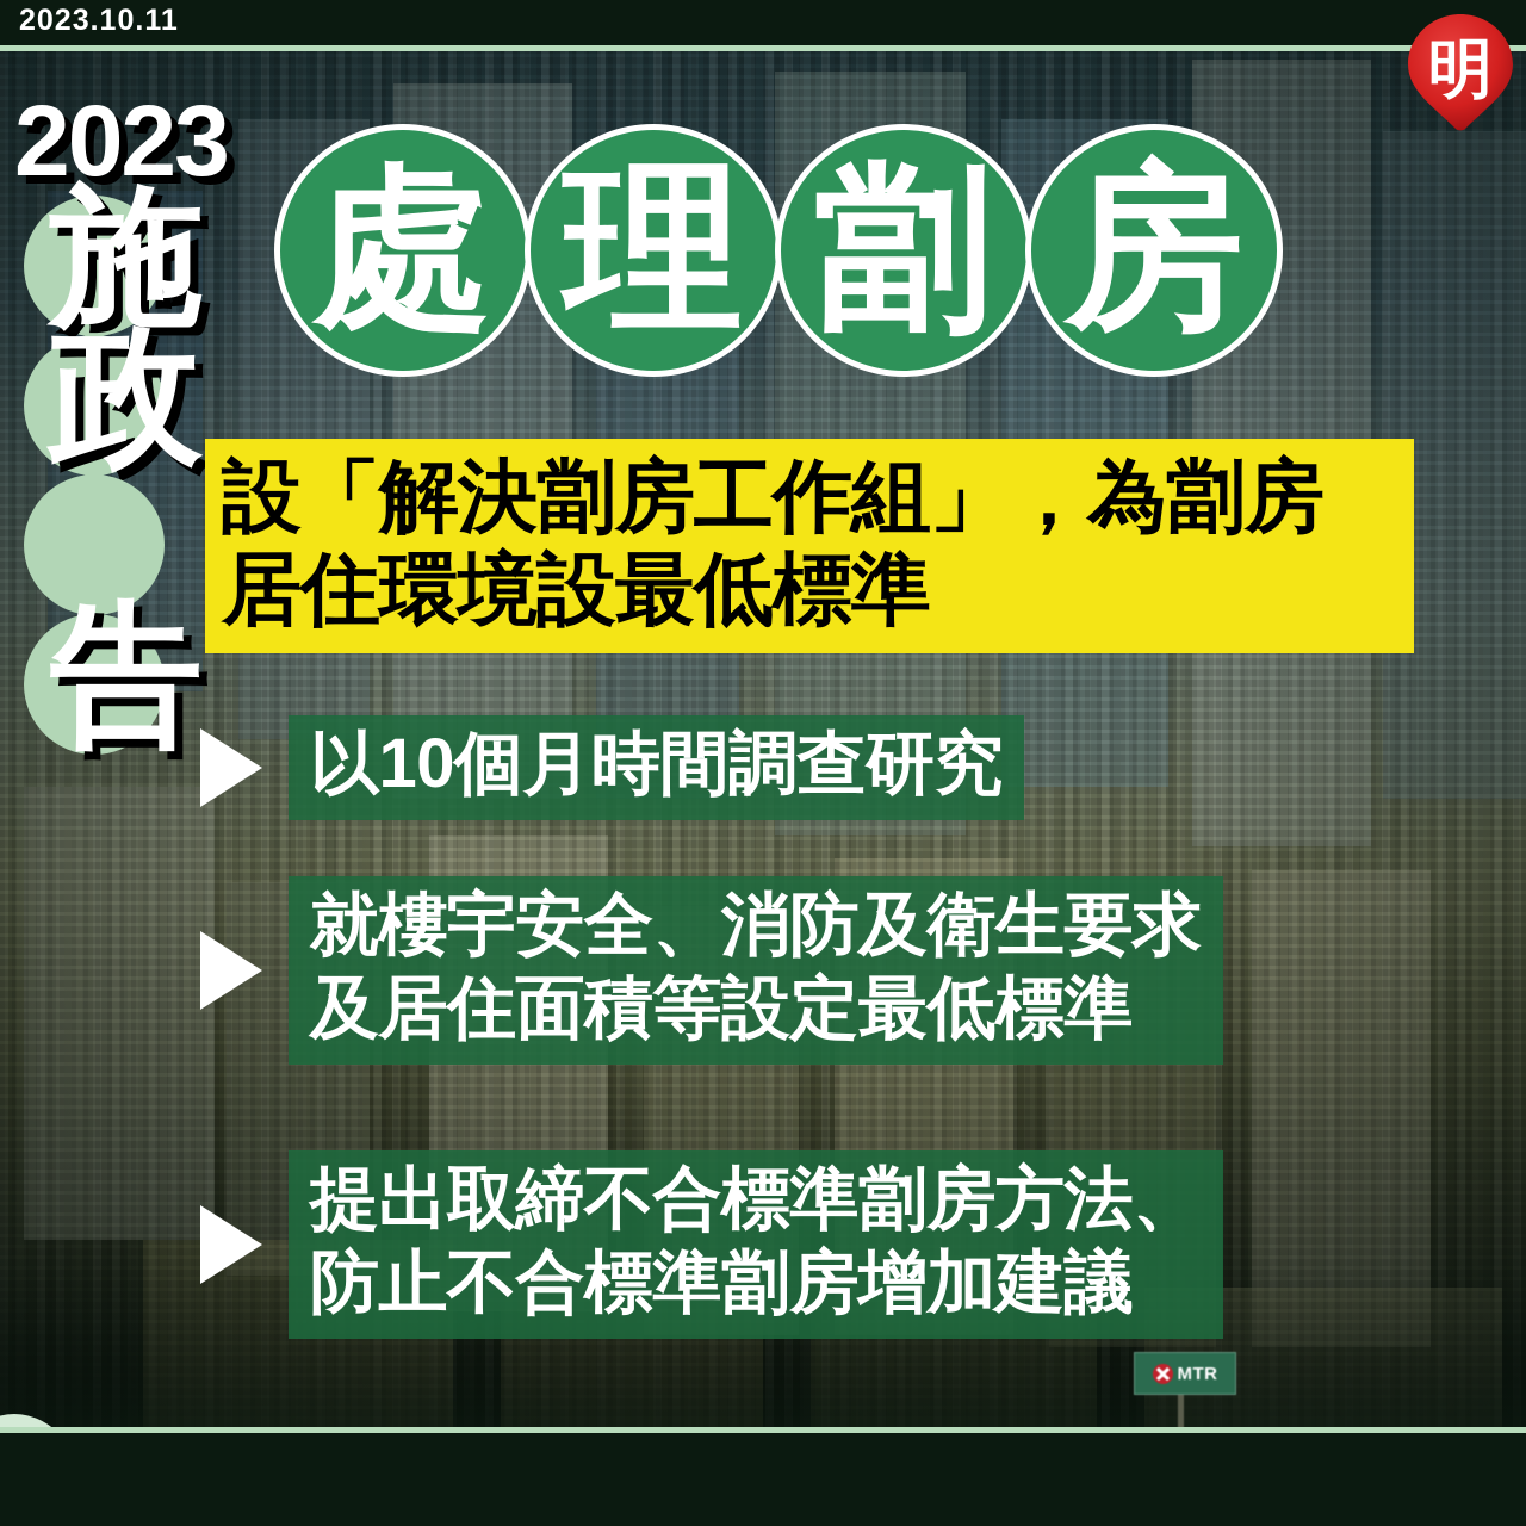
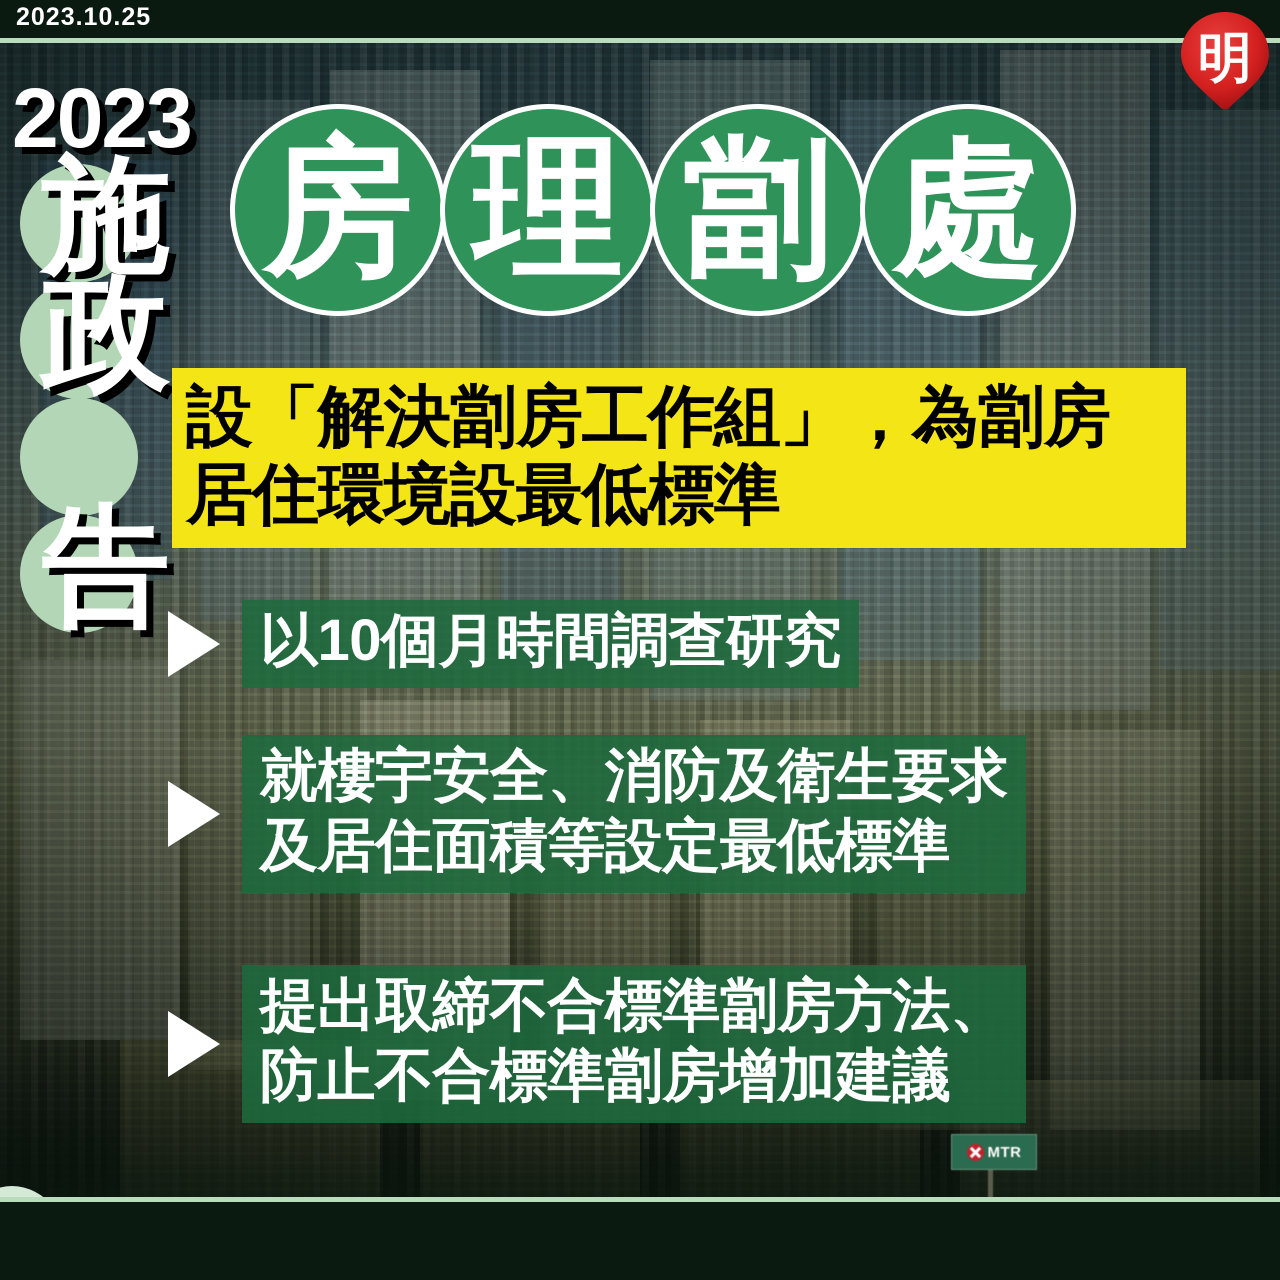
  MTR
- 2023.10.11
+ 2023.10.25
  明
  2023
  施
  政
  告
- 處
+ 房
  理
  劏
- 房
+ 處
  設「解決劏房工作組」，為劏房
  居住環境設最低標準
  以10個月時間調查研究
  就樓宇安全、消防及衛生要求
  及居住面積等設定最低標準
  提出取締不合標準劏房方法、
  防止不合標準劏房增加建議
